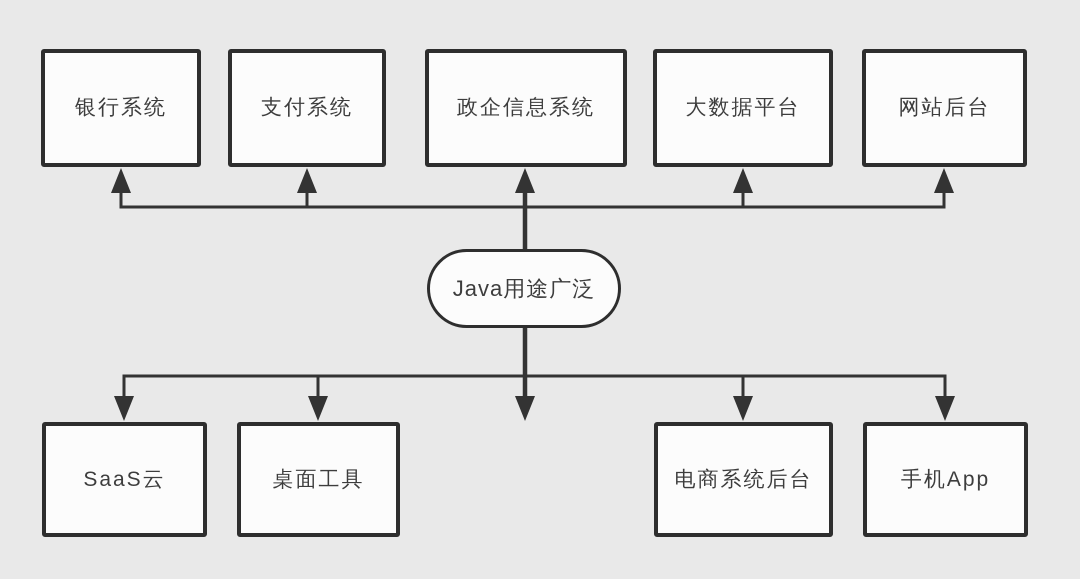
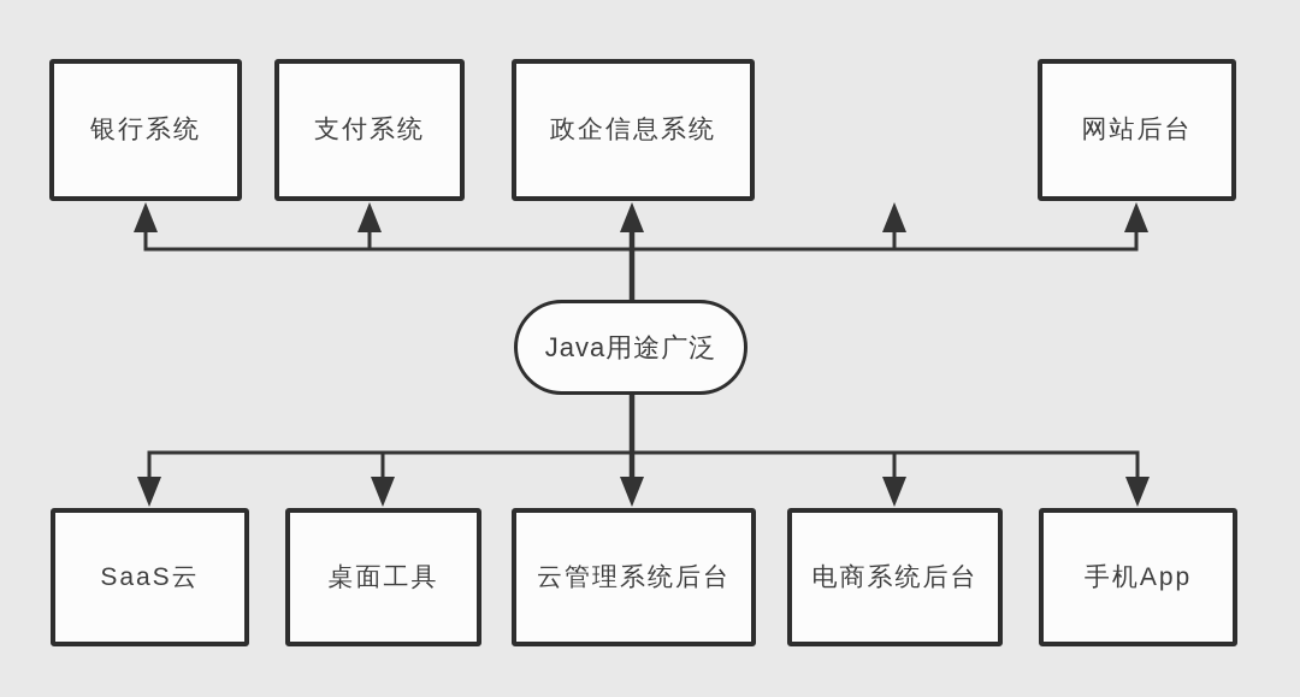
  银行系统
  支付系统
  政企信息系统
- 大数据平台
  网站后台
  Java用途广泛
  SaaS云
  桌面工具
+ 云管理系统后台
  电商系统后台
  手机App
